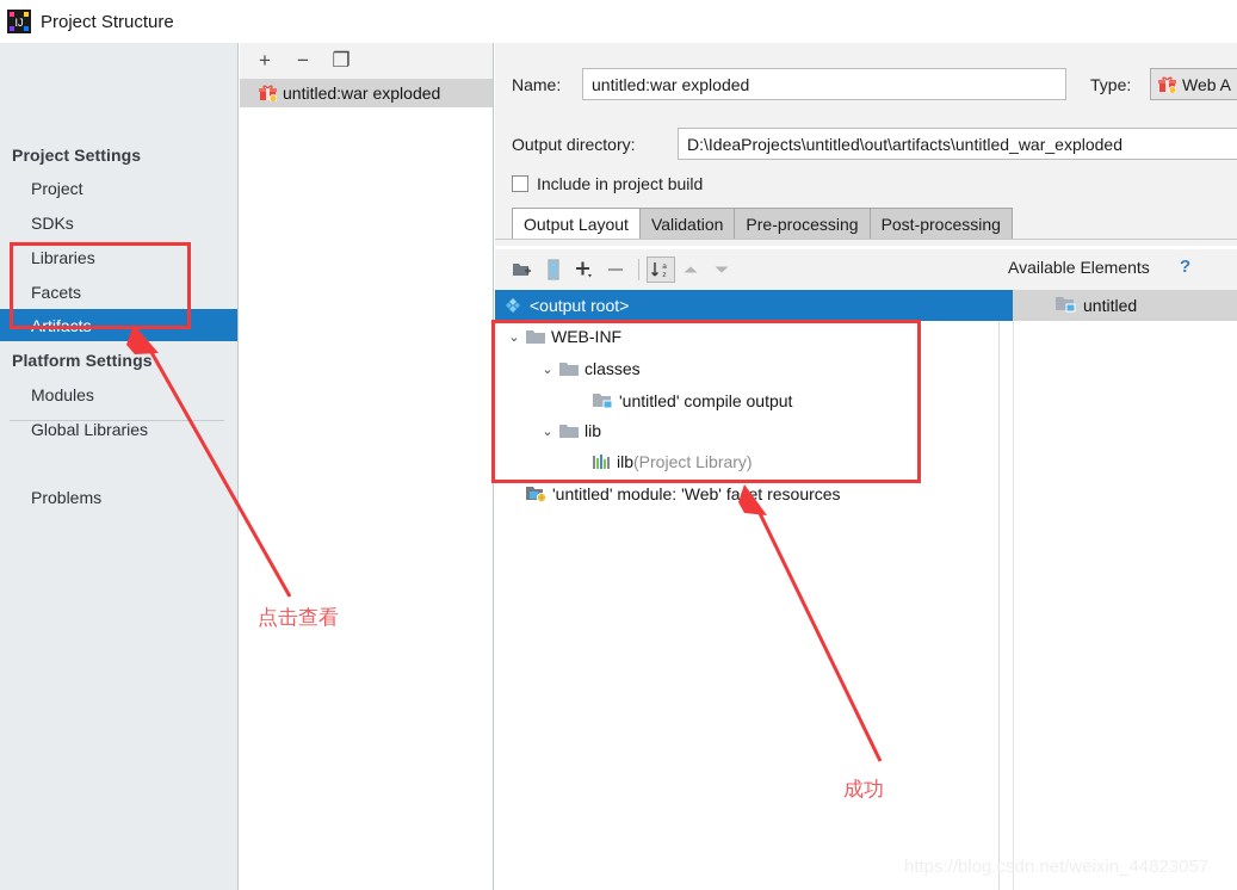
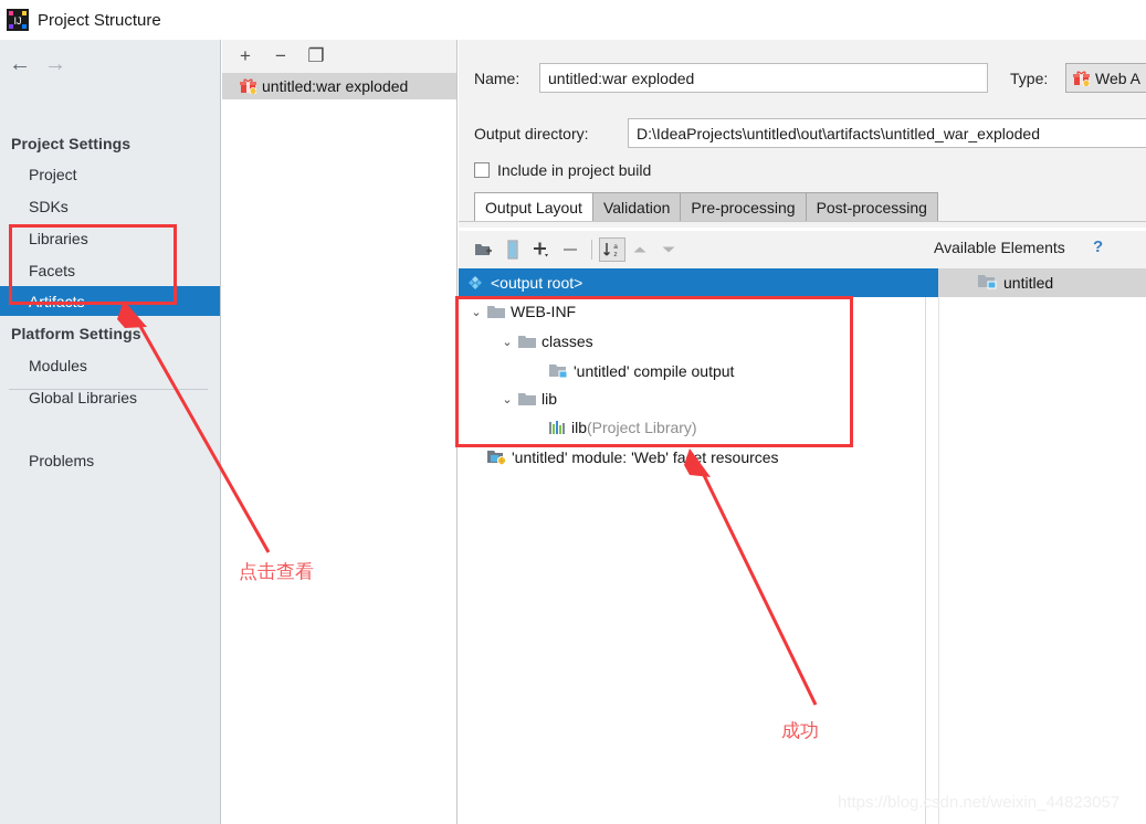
  IJ
  Project Structure
+ ←
+ →
  Project Settings
  Platform Settings
  Project
  SDKs
  Libraries
  Facets
  Artifacts
  Modules
  Global Libraries
  Problems
  +
  −
  ❐
  untitled:war exploded
  Name:
  untitled:war exploded
  Type:
  Web A
  Output directory:
  D:\IdeaProjects\untitled\out\artifacts\untitled_war_exploded
  Include in project build
  Output Layout
  Validation
  Pre-processing
  Post-processing
  Available Elements
  ?
  <output root>
  untitled
  ⌄
  WEB-INF
  ⌄
  classes
  'untitled' compile output
  ⌄
  lib
  ilb
  (Project Library)
  'untitled' module: 'Web' faet resources
  点击查看
  成功
  https://blog.csdn.net/weixin_44823057
